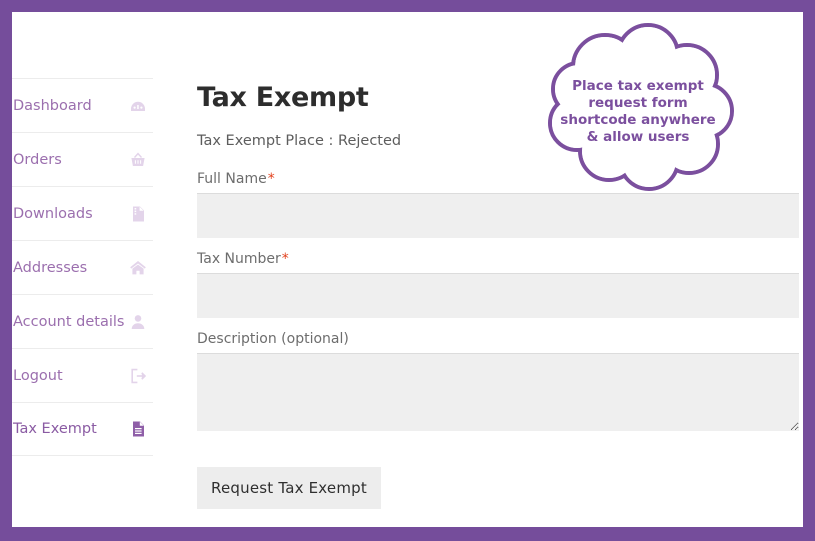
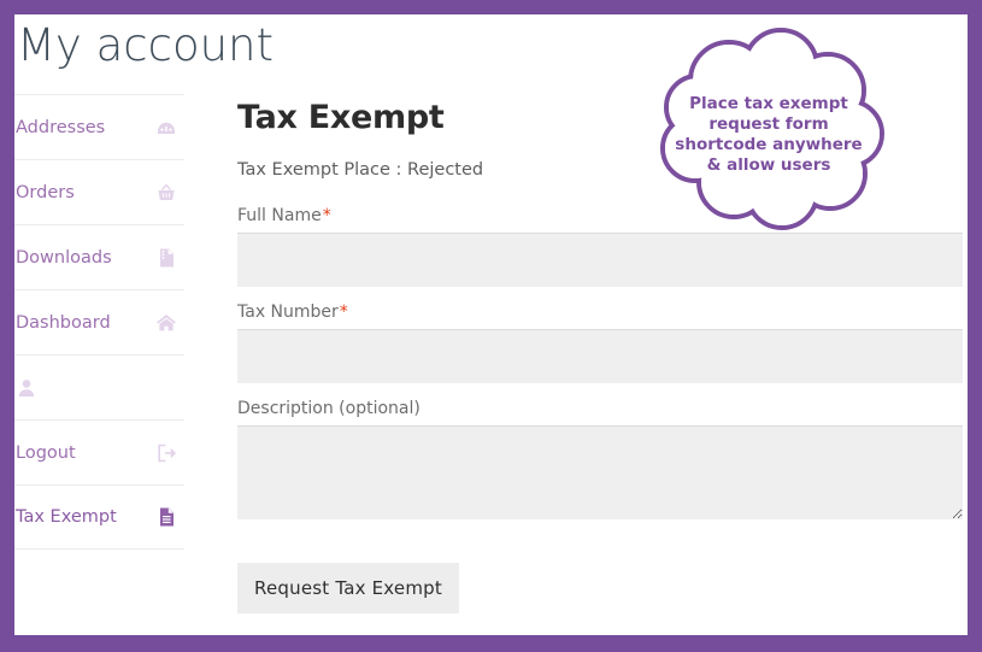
+ My account
- Dashboard
+ Addresses
  Orders
  Downloads
- Addresses
+ Dashboard
- Account details
  Logout
  Tax Exempt
  Tax Exempt
  Tax Exempt Place : Rejected
  Full Name*
  Tax Number*
  Description (optional)
  Request Tax Exempt
  Place tax exempt
  request form
  shortcode anywhere
  & allow users
